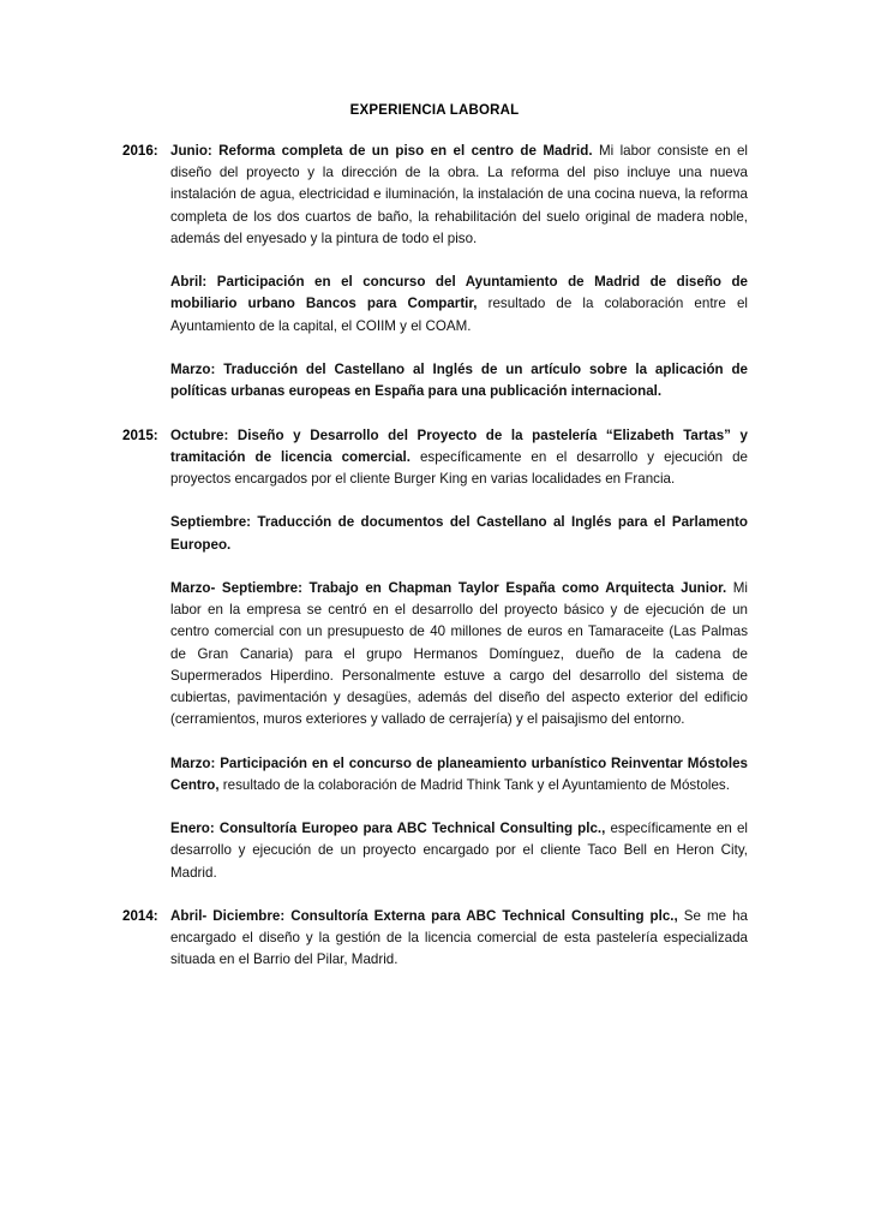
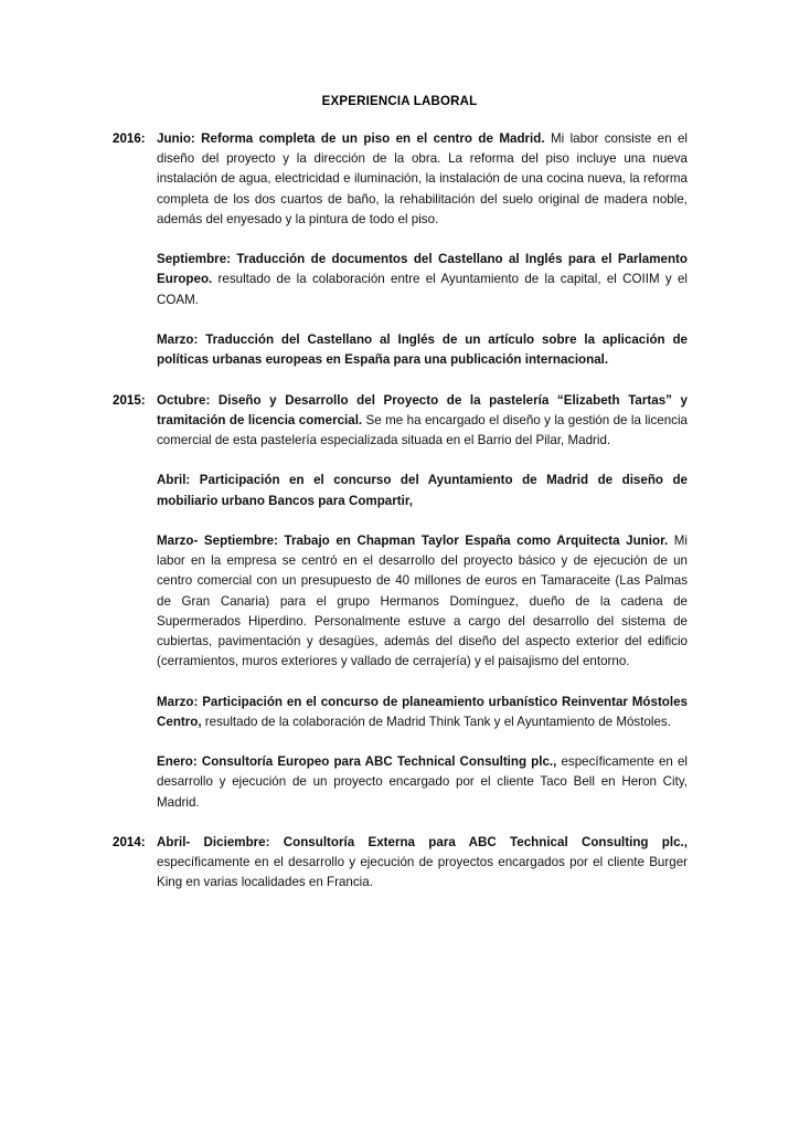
  EXPERIENCIA LABORAL
  2016:
  Junio: Reforma completa de un piso en el centro de Madrid. Mi labor consiste en el diseño del proyecto y la dirección de la obra. La reforma del piso incluye una nueva instalación de agua, electricidad e iluminación, la instalación de una cocina nueva, la reforma completa de los dos cuartos de baño, la rehabilitación del suelo original de madera noble, además del enyesado y la pintura de todo el piso.
- Abril: Participación en el concurso del Ayuntamiento de Madrid de diseño de mobiliario urbano Bancos para Compartir, resultado de la colaboración entre el Ayuntamiento de la capital, el COIIM y el COAM.
+ Septiembre: Traducción de documentos del Castellano al Inglés para el Parlamento Europeo. resultado de la colaboración entre el Ayuntamiento de la capital, el COIIM y el COAM.
  Marzo: Traducción del Castellano al Inglés de un artículo sobre la aplicación de políticas urbanas europeas en España para una publicación internacional.
  2015:
- Octubre: Diseño y Desarrollo del Proyecto de la pastelería “Elizabeth Tartas” y tramitación de licencia comercial. específicamente en el desarrollo y ejecución de proyectos encargados por el cliente Burger King en varias localidades en Francia.
+ Octubre: Diseño y Desarrollo del Proyecto de la pastelería “Elizabeth Tartas” y tramitación de licencia comercial. Se me ha encargado el diseño y la gestión de la licencia comercial de esta pastelería especializada situada en el Barrio del Pilar, Madrid.
- Septiembre: Traducción de documentos del Castellano al Inglés para el Parlamento Europeo.
+ Abril: Participación en el concurso del Ayuntamiento de Madrid de diseño de mobiliario urbano Bancos para Compartir,
  Marzo- Septiembre: Trabajo en Chapman Taylor España como Arquitecta Junior. Mi labor en la empresa se centró en el desarrollo del proyecto básico y de ejecución de un centro comercial con un presupuesto de 40 millones de euros en Tamaraceite (Las Palmas de Gran Canaria) para el grupo Hermanos Domínguez, dueño de la cadena de Supermerados Hiperdino. Personalmente estuve a cargo del desarrollo del sistema de cubiertas, pavimentación y desagües, además del diseño del aspecto exterior del edificio (cerramientos, muros exteriores y vallado de cerrajería) y el paisajismo del entorno.
  Marzo: Participación en el concurso de planeamiento urbanístico Reinventar Móstoles Centro, resultado de la colaboración de Madrid Think Tank y el Ayuntamiento de Móstoles.
  Enero: Consultoría Europeo para ABC Technical Consulting plc., específicamente en el desarrollo y ejecución de un proyecto encargado por el cliente Taco Bell en Heron City, Madrid.
  2014:
- Abril- Diciembre: Consultoría Externa para ABC Technical Consulting plc., Se me ha encargado el diseño y la gestión de la licencia comercial de esta pastelería especializada situada en el Barrio del Pilar, Madrid.
+ Abril- Diciembre: Consultoría Externa para ABC Technical Consulting plc., específicamente en el desarrollo y ejecución de proyectos encargados por el cliente Burger King en varias localidades en Francia.
